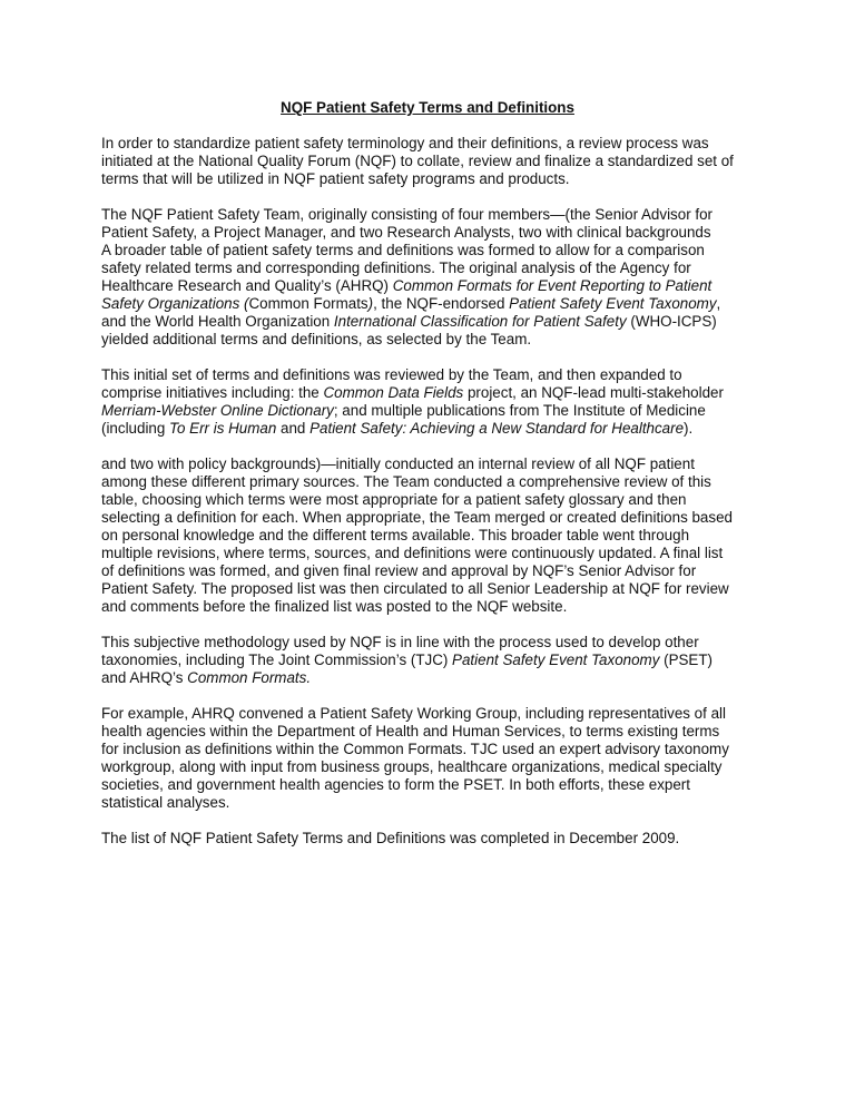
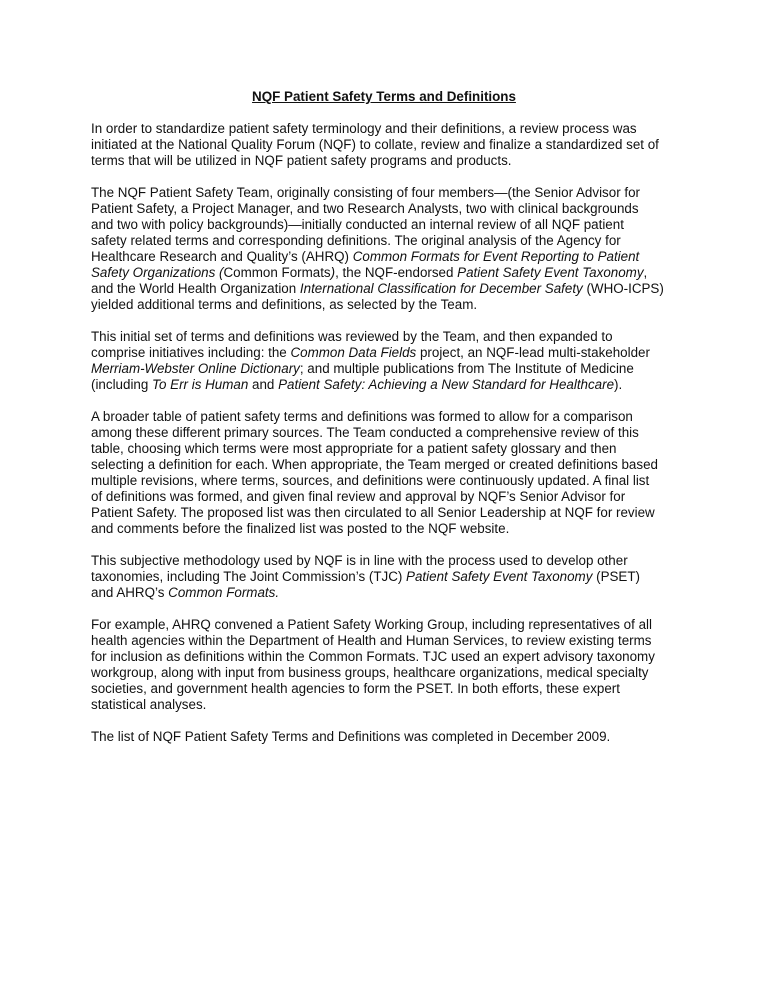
  NQF Patient Safety Terms and Definitions
  In order to standardize patient safety terminology and their definitions, a review process was
  initiated at the National Quality Forum (NQF) to collate, review and finalize a standardized set of
  terms that will be utilized in NQF patient safety programs and products.
  The NQF Patient Safety Team, originally consisting of four members—(the Senior Advisor for
  Patient Safety, a Project Manager, and two Research Analysts, two with clinical backgrounds
- A broader table of patient safety terms and definitions was formed to allow for a comparison
+ and two with policy backgrounds)—initially conducted an internal review of all NQF patient
  safety related terms and corresponding definitions. The original analysis of the Agency for
  Healthcare Research and Quality’s (AHRQ) Common Formats for Event Reporting to Patient
  Safety Organizations (Common Formats), the NQF-endorsed Patient Safety Event Taxonomy,
- and the World Health Organization International Classification for Patient Safety (WHO-ICPS)
+ and the World Health Organization International Classification for December Safety (WHO-ICPS)
  yielded additional terms and definitions, as selected by the Team.
  This initial set of terms and definitions was reviewed by the Team, and then expanded to
  comprise initiatives including: the Common Data Fields project, an NQF-lead multi-stakeholder
  Merriam-Webster Online Dictionary; and multiple publications from The Institute of Medicine
  (including To Err is Human and Patient Safety: Achieving a New Standard for Healthcare).
- and two with policy backgrounds)—initially conducted an internal review of all NQF patient
+ A broader table of patient safety terms and definitions was formed to allow for a comparison
  among these different primary sources. The Team conducted a comprehensive review of this
  table, choosing which terms were most appropriate for a patient safety glossary and then
  selecting a definition for each. When appropriate, the Team merged or created definitions based
- on personal knowledge and the different terms available. This broader table went through
  multiple revisions, where terms, sources, and definitions were continuously updated. A final list
  of definitions was formed, and given final review and approval by NQF’s Senior Advisor for
  Patient Safety. The proposed list was then circulated to all Senior Leadership at NQF for review
  and comments before the finalized list was posted to the NQF website.
  This subjective methodology used by NQF is in line with the process used to develop other
  taxonomies, including The Joint Commission’s (TJC) Patient Safety Event Taxonomy (PSET)
  and AHRQ’s Common Formats.
  For example, AHRQ convened a Patient Safety Working Group, including representatives of all
- health agencies within the Department of Health and Human Services, to terms existing terms
+ health agencies within the Department of Health and Human Services, to review existing terms
  for inclusion as definitions within the Common Formats. TJC used an expert advisory taxonomy
  workgroup, along with input from business groups, healthcare organizations, medical specialty
  societies, and government health agencies to form the PSET. In both efforts, these expert
  statistical analyses.
  The list of NQF Patient Safety Terms and Definitions was completed in December 2009.
